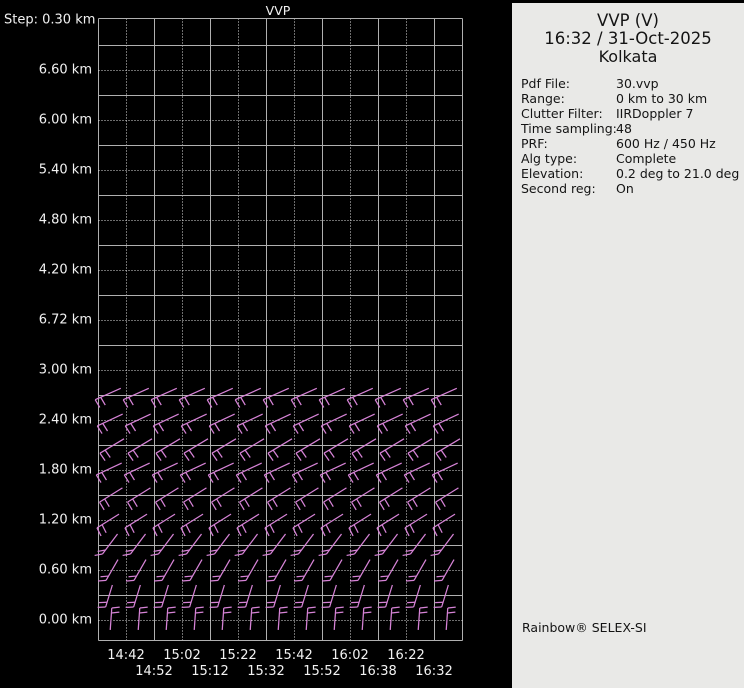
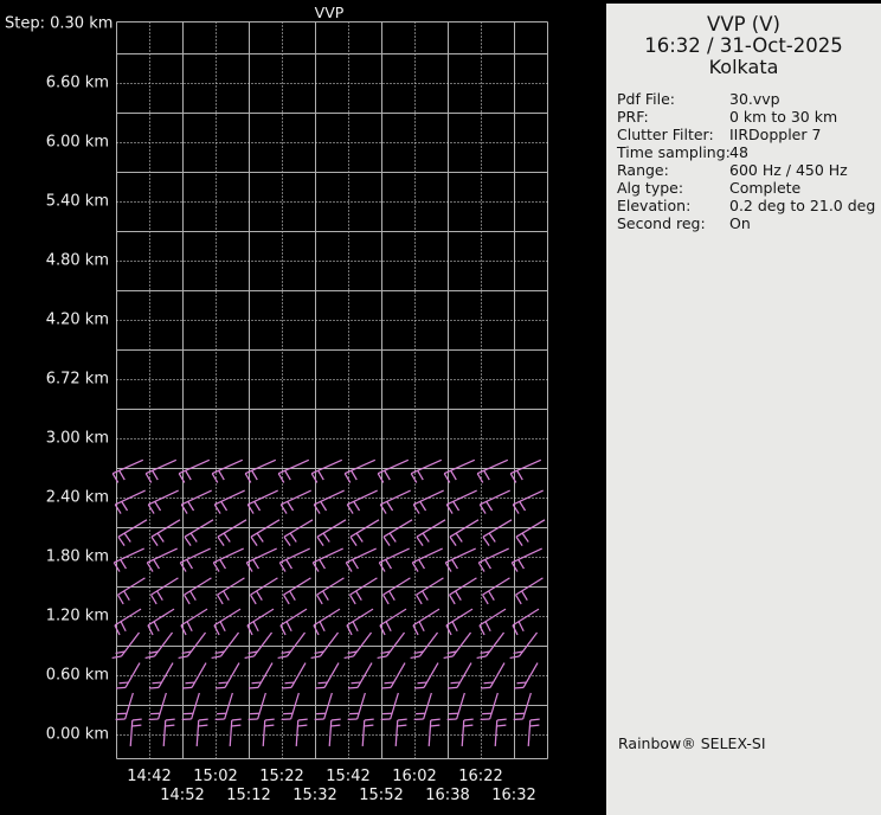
  VVP
  Step: 0.30 km
  6.60 km
  6.00 km
  5.40 km
  4.80 km
  4.20 km
  6.72 km
  3.00 km
  2.40 km
  1.80 km
  1.20 km
  0.60 km
  0.00 km
  14:42
  15:02
  15:22
  15:42
  16:02
  16:22
  14:52
  15:12
  15:32
  15:52
  16:38
  16:32
  VVP (V)
  16:32 / 31-Oct-2025
  Kolkata
  Pdf File:
  30.vvp
- Range:
+ PRF:
  0 km to 30 km
  Clutter Filter:
  IIRDoppler 7
  Time sampling:
  48
- PRF:
+ Range:
  600 Hz / 450 Hz
  Alg type:
  Complete
  Elevation:
  0.2 deg to 21.0 deg
  Second reg:
  On
  Rainbow® SELEX-SI
